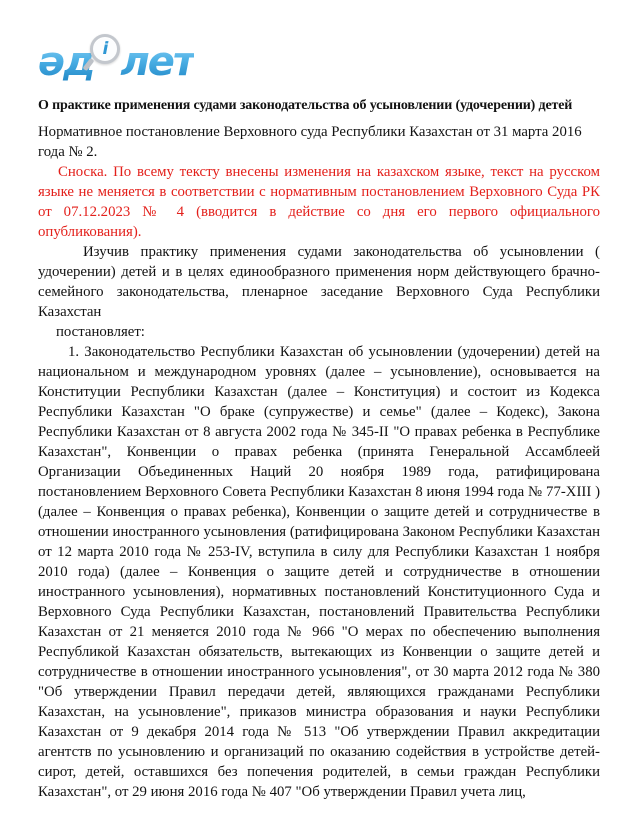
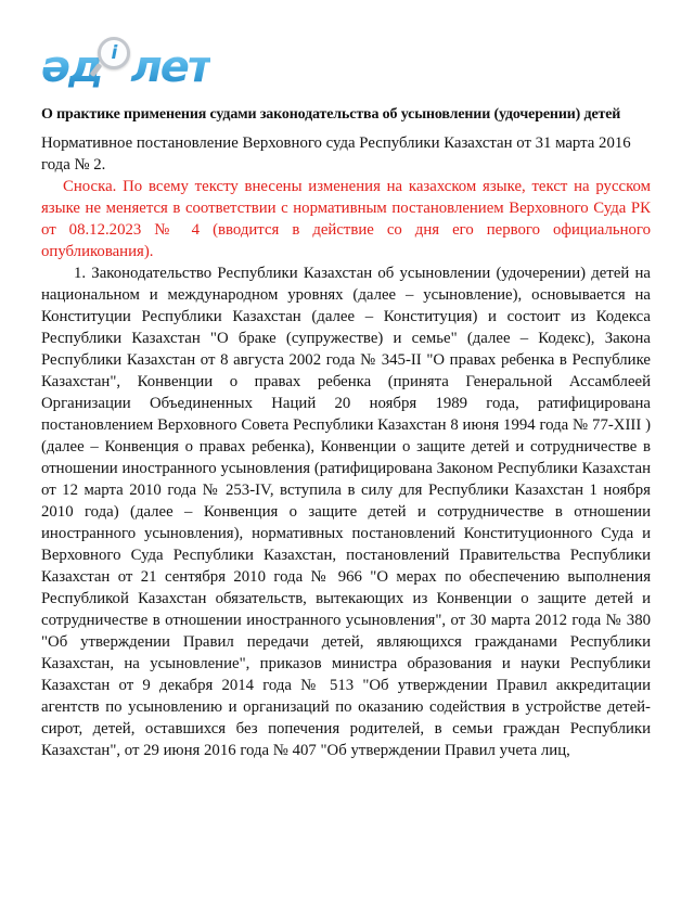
  әд
  і
  лет
  О практике применения судами законодательства об усыновлении (удочерении) детей
  Нормативное постановление Верховного суда Республики Казахстан от 31 марта 2016 года № 2.
- Сноска. По всему тексту внесены изменения на казахском языке, текст на русском языке не меняется в соответствии с нормативным постановлением Верховного Суда РК от 07.12.2023 № 4 (вводится в действие со дня его первого официального опубликования).
+ Сноска. По всему тексту внесены изменения на казахском языке, текст на русском языке не меняется в соответствии с нормативным постановлением Верховного Суда РК от 08.12.2023 № 4 (вводится в действие со дня его первого официального опубликования).
- Изучив практику применения судами законодательства об усыновлении ( удочерении) детей и в целях единообразного применения норм действующего брачно-семейного законодательства, пленарное заседание Верховного Суда Республики Казахстан
- постановляет:
- 1. Законодательство Республики Казахстан об усыновлении (удочерении) детей на национальном и международном уровнях (далее – усыновление), основывается на Конституции Республики Казахстан (далее – Конституция) и состоит из Кодекса Республики Казахстан "О браке (супружестве) и семье" (далее – Кодекс), Закона Республики Казахстан от 8 августа 2002 года № 345-II "О правах ребенка в Республике Казахстан", Конвенции о правах ребенка (принята Генеральной Ассамблеей Организации Объединенных Наций 20 ноября 1989 года, ратифицирована постановлением Верховного Совета Республики Казахстан 8 июня 1994 года № 77-XIII ) (далее – Конвенция о правах ребенка), Конвенции о защите детей и сотрудничестве в отношении иностранного усыновления (ратифицирована Законом Республики Казахстан от 12 марта 2010 года № 253-IV, вступила в силу для Республики Казахстан 1 ноября 2010 года) (далее – Конвенция о защите детей и сотрудничестве в отношении иностранного усыновления), нормативных постановлений Конституционного Суда и Верховного Суда Республики Казахстан, постановлений Правительства Республики Казахстан от 21 меняется 2010 года № 966 "О мерах по обеспечению выполнения Республикой Казахстан обязательств, вытекающих из Конвенции о защите детей и сотрудничестве в отношении иностранного усыновления", от 30 марта 2012 года № 380 "Об утверждении Правил передачи детей, являющихся гражданами Республики Казахстан, на усыновление", приказов министра образования и науки Республики Казахстан от 9 декабря 2014 года № 513 "Об утверждении Правил аккредитации агентств по усыновлению и организаций по оказанию содействия в устройстве детей-сирот, детей, оставшихся без попечения родителей, в семьи граждан Республики Казахстан", от 29 июня 2016 года № 407 "Об утверждении Правил учета лиц,
+ 1. Законодательство Республики Казахстан об усыновлении (удочерении) детей на национальном и международном уровнях (далее – усыновление), основывается на Конституции Республики Казахстан (далее – Конституция) и состоит из Кодекса Республики Казахстан "О браке (супружестве) и семье" (далее – Кодекс), Закона Республики Казахстан от 8 августа 2002 года № 345-II "О правах ребенка в Республике Казахстан", Конвенции о правах ребенка (принята Генеральной Ассамблеей Организации Объединенных Наций 20 ноября 1989 года, ратифицирована постановлением Верховного Совета Республики Казахстан 8 июня 1994 года № 77-XIII ) (далее – Конвенция о правах ребенка), Конвенции о защите детей и сотрудничестве в отношении иностранного усыновления (ратифицирована Законом Республики Казахстан от 12 марта 2010 года № 253-IV, вступила в силу для Республики Казахстан 1 ноября 2010 года) (далее – Конвенция о защите детей и сотрудничестве в отношении иностранного усыновления), нормативных постановлений Конституционного Суда и Верховного Суда Республики Казахстан, постановлений Правительства Республики Казахстан от 21 сентября 2010 года № 966 "О мерах по обеспечению выполнения Республикой Казахстан обязательств, вытекающих из Конвенции о защите детей и сотрудничестве в отношении иностранного усыновления", от 30 марта 2012 года № 380 "Об утверждении Правил передачи детей, являющихся гражданами Республики Казахстан, на усыновление", приказов министра образования и науки Республики Казахстан от 9 декабря 2014 года № 513 "Об утверждении Правил аккредитации агентств по усыновлению и организаций по оказанию содействия в устройстве детей-сирот, детей, оставшихся без попечения родителей, в семьи граждан Республики Казахстан", от 29 июня 2016 года № 407 "Об утверждении Правил учета лиц,
